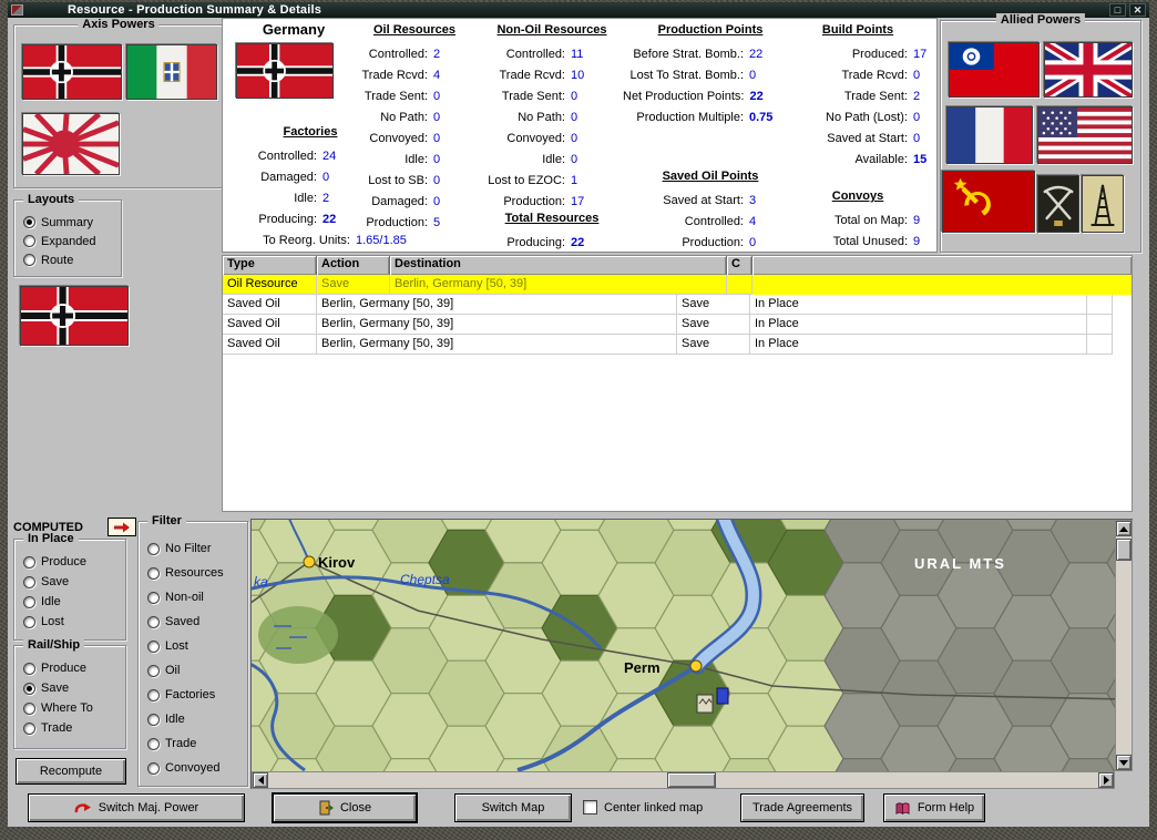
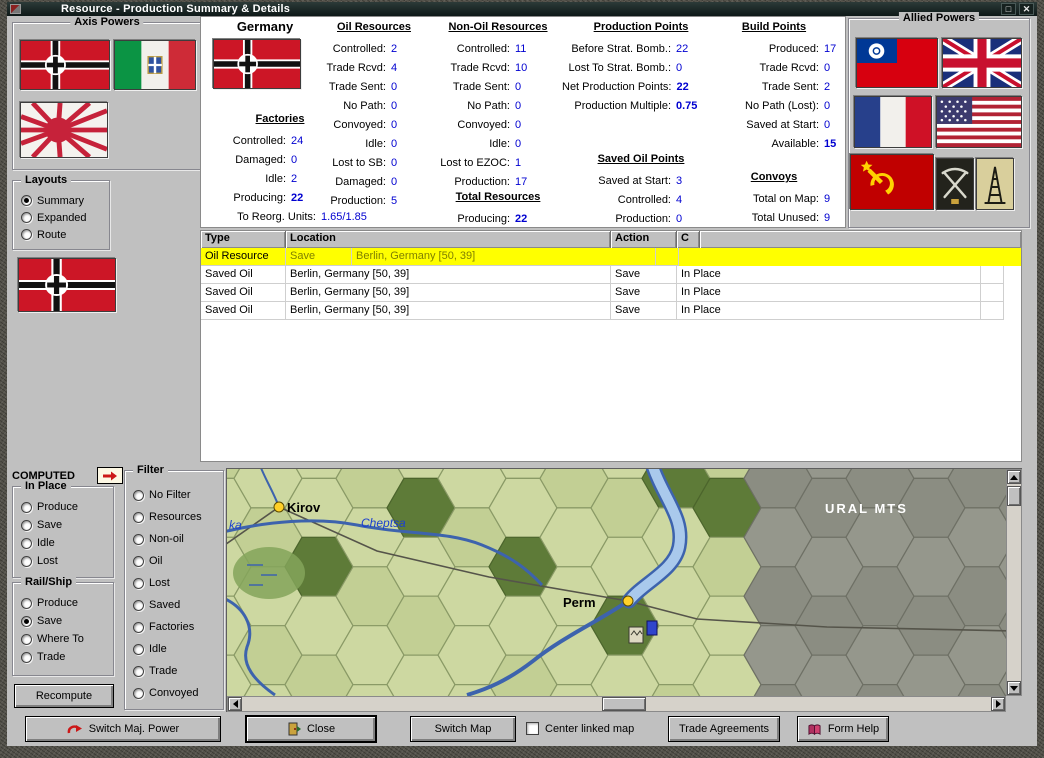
  Resource - Production Summary & Details
  □
  ✕
  Axis Powers
  Layouts
  Summary
  Expanded
  Route
  Germany
  Factories
  Controlled:
  24
  Damaged:
  0
  Idle:
  2
  Producing:
  22
  To Reorg. Units:
  1.65/1.85
  Oil Resources
  Controlled:
  2
  Trade Rcvd:
  4
  Trade Sent:
  0
  No Path:
  0
  Convoyed:
  0
  Idle:
  0
  Lost to SB:
  0
  Damaged:
  0
  Production:
  5
  Non-Oil Resources
  Controlled:
  11
  Trade Rcvd:
  10
  Trade Sent:
  0
  No Path:
  0
  Convoyed:
  0
  Idle:
  0
  Lost to EZOC:
  1
  Production:
  17
  Total Resources
  Producing:
  22
  Production Points
  Before Strat. Bomb.:
  22
  Lost To Strat. Bomb.:
  0
  Net Production Points:
  22
  Production Multiple:
  0.75
  Saved Oil Points
  Saved at Start:
  3
  Controlled:
  4
  Production:
  0
  Build Points
  Produced:
  17
  Trade Rcvd:
  0
  Trade Sent:
  2
  No Path (Lost):
  0
  Saved at Start:
  0
  Available:
  15
  Convoys
  Total on Map:
  9
  Total Unused:
  9
  Allied Powers
  Type
+ Location
  Action
- Destination
  C
  Oil Resource
  Save
  Berlin, Germany [50, 39]
  Saved Oil
  Berlin, Germany [50, 39]
  Save
  In Place
  Saved Oil
  Berlin, Germany [50, 39]
  Save
  In Place
  Saved Oil
  Berlin, Germany [50, 39]
  Save
  In Place
  COMPUTED
  In Place
  Produce
  Save
  Idle
  Lost
  Rail/Ship
  Produce
  Save
  Where To
  Trade
  Recompute
  Filter
  No Filter
  Resources
  Non-oil
- Saved
+ Oil
  Lost
- Oil
+ Saved
  Factories
  Idle
  Trade
  Convoyed
  Kirov
  ka
  Cheptsa
  Perm
  URAL MTS
  Switch Maj. Power
  Close
  Switch Map
  Center linked map
  Trade Agreements
  Form Help
